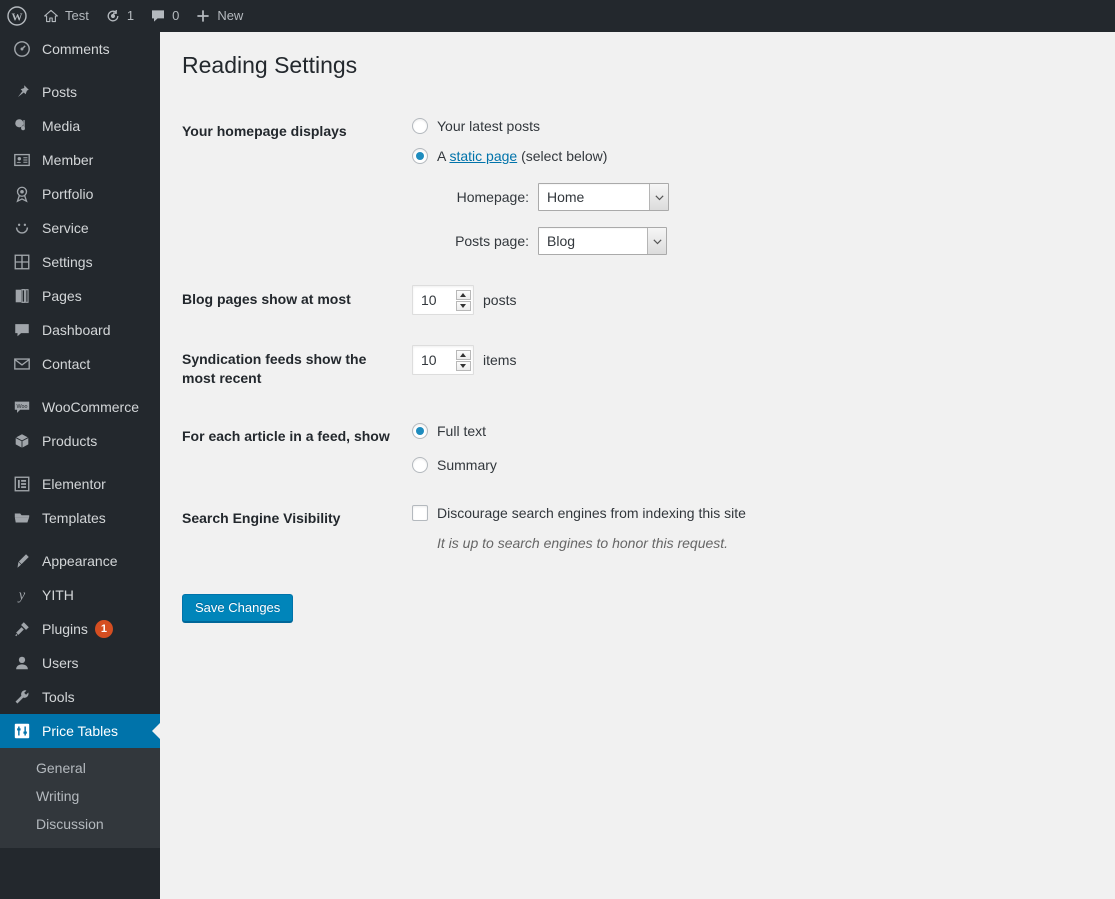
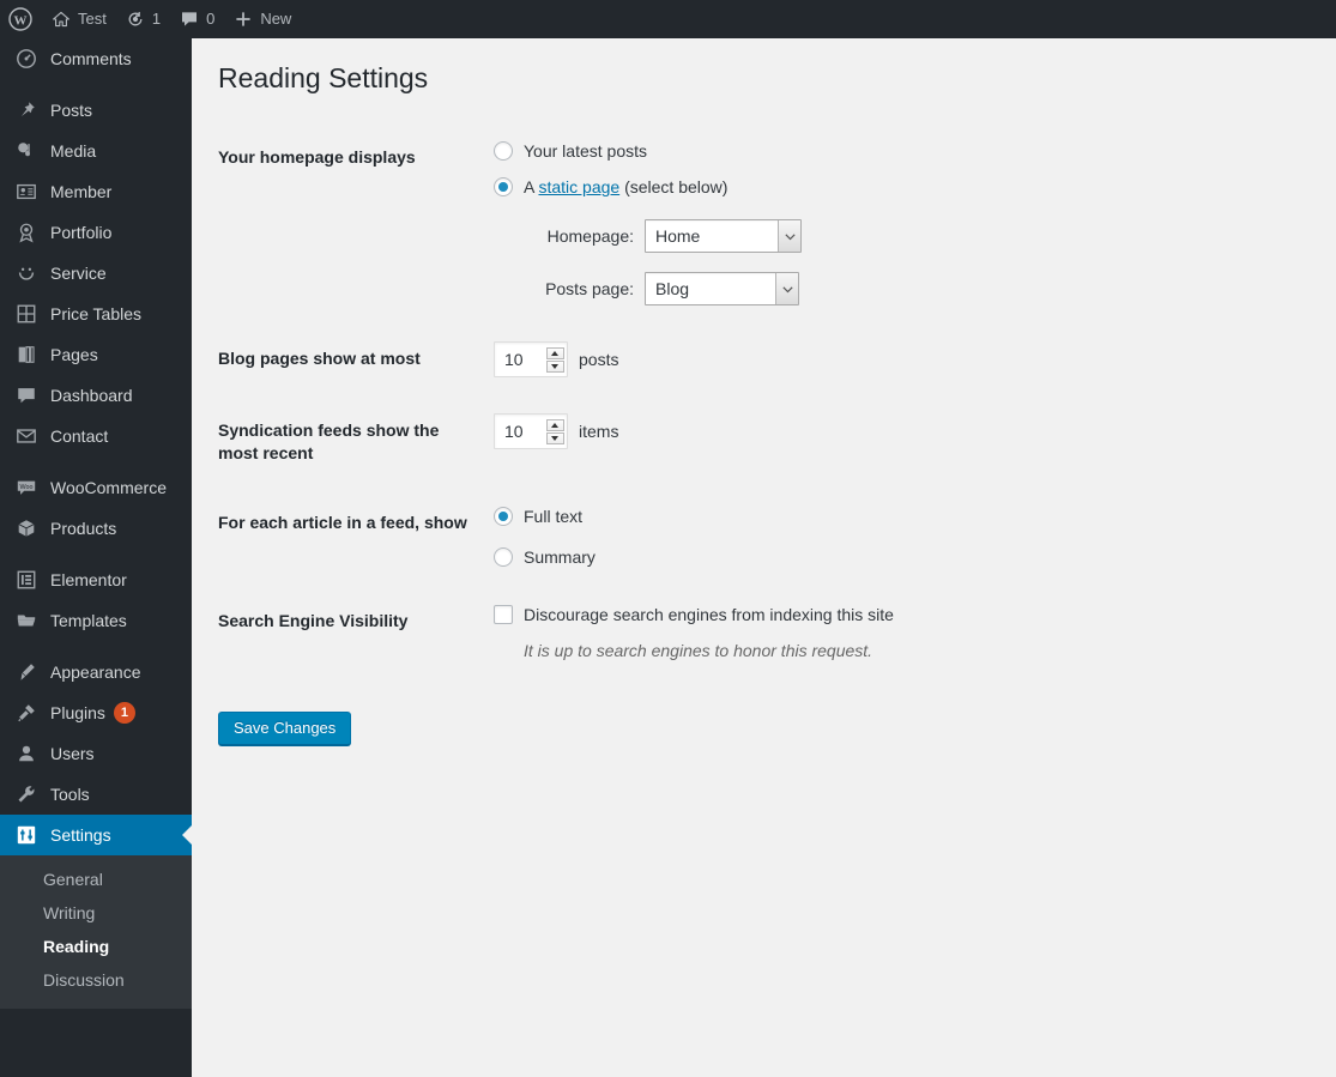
  W
  Test
  1
  0
  New
  Comments
  Posts
  Media
  Member
  Portfolio
  Service
- Settings
+ Price Tables
  Pages
  Dashboard
  Contact
  WooCommerce
  Products
  Elementor
  Templates
  Appearance
- y
- YITH
  Plugins
  1
  Users
  Tools
- Price Tables
+ Settings
  General
  Writing
+ Reading
  Discussion
  Reading Settings
  Your homepage displays	Your latest posts A static page (select below) Homepage: Home Posts page: Blog
  Blog pages show at most	10 posts
  Syndication feeds show the most recent	10 items
  For each article in a feed, show	Full text Summary
  Search Engine Visibility	Discourage search engines from indexing this site It is up to search engines to honor this request.
  Save Changes
